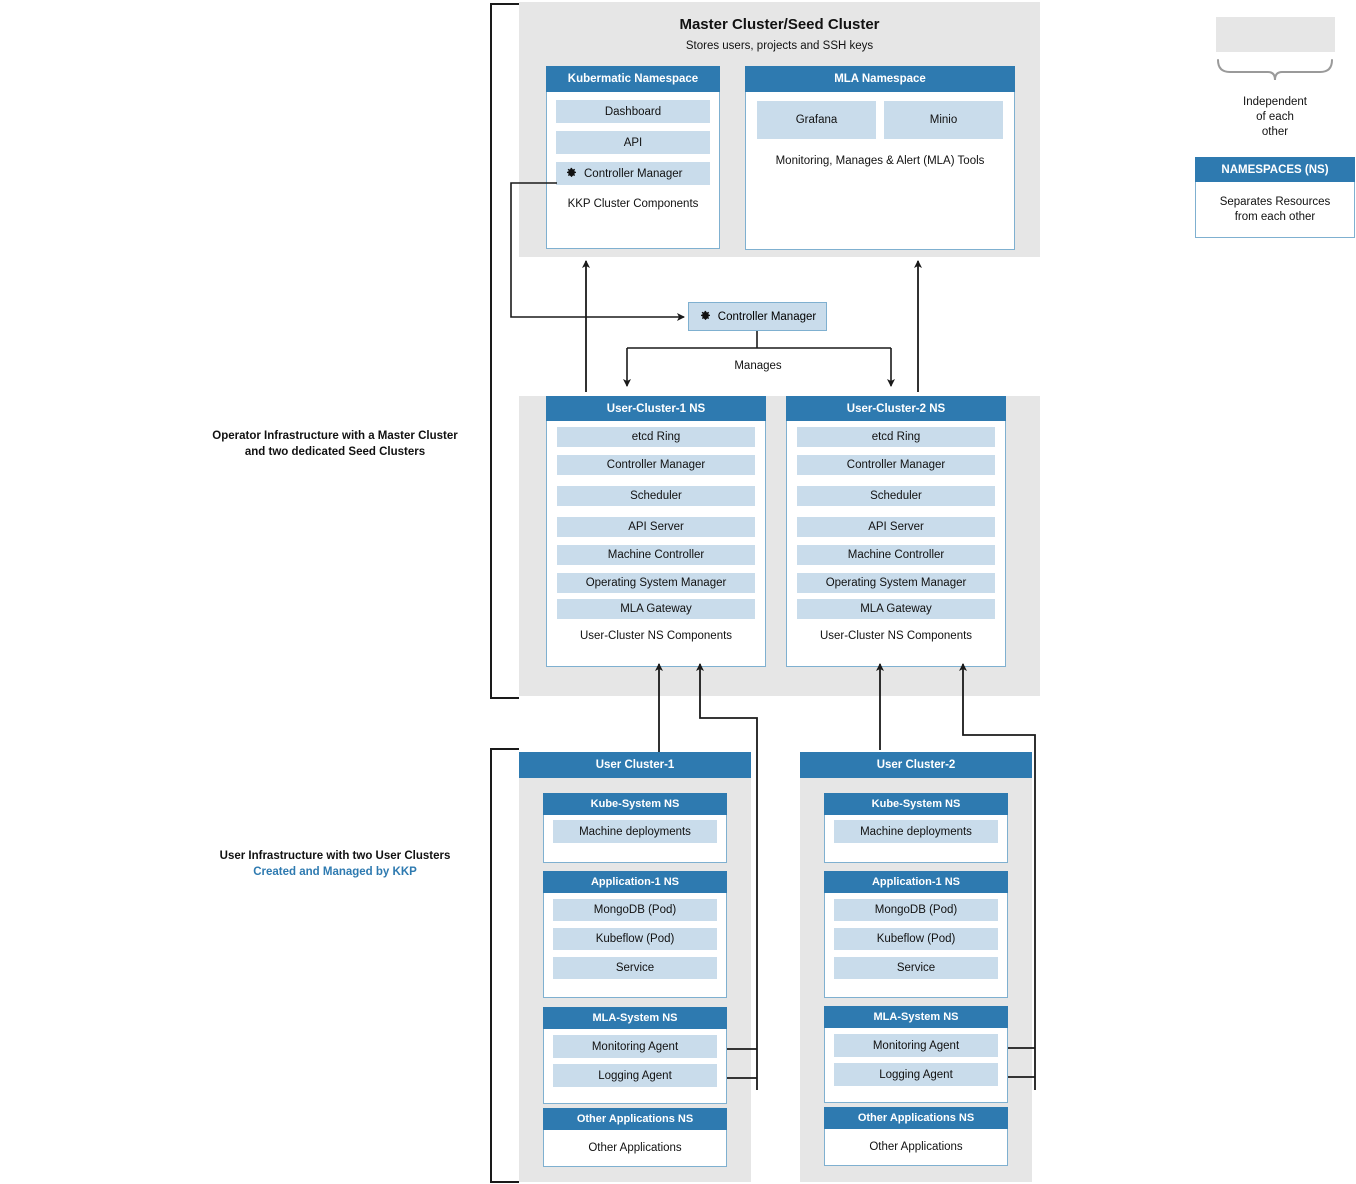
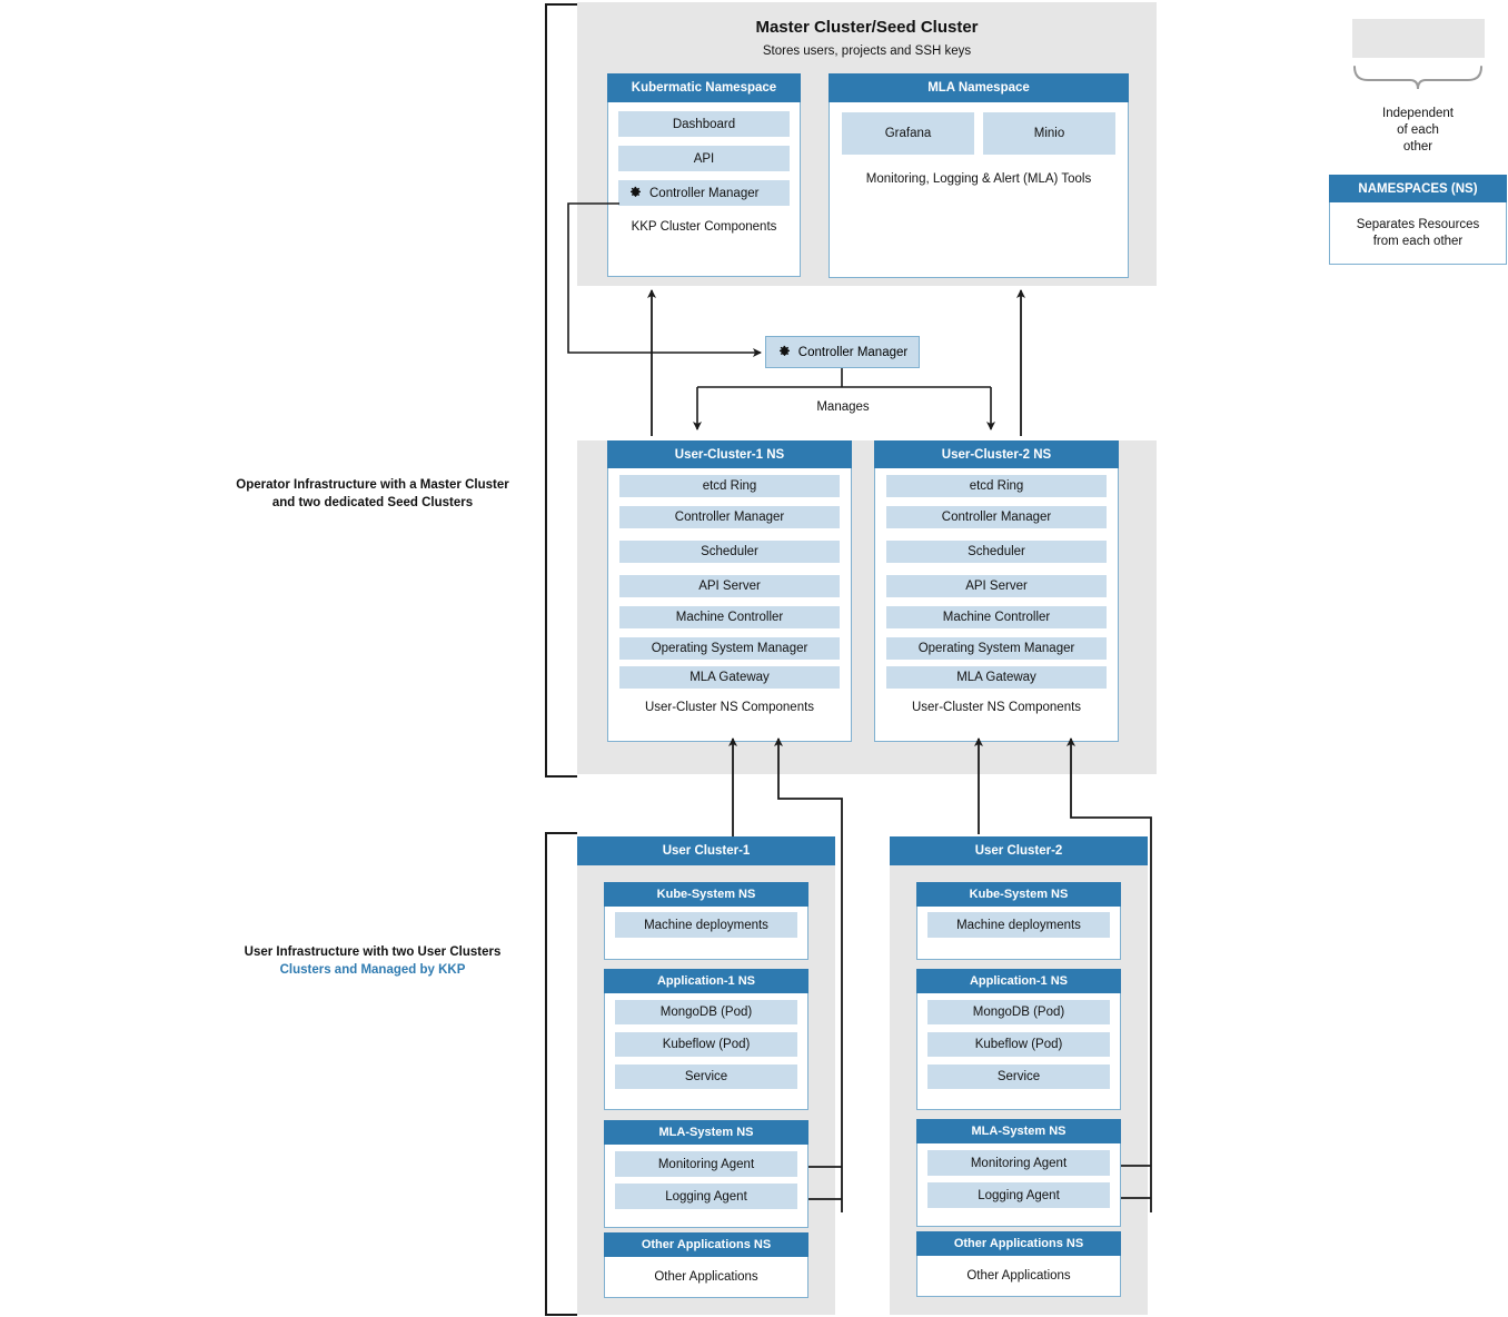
  Master Cluster/Seed Cluster
  Stores users, projects and SSH keys
  Kubermatic Namespace
  Dashboard
  API
  Controller Manager
  KKP Cluster Components
  MLA Namespace
  Grafana
  Minio
- Monitoring, Manages & Alert (MLA) Tools
+ Monitoring, Logging & Alert (MLA) Tools
  Controller Manager
  Manages
  User-Cluster-1 NS
  etcd Ring
  Controller Manager
  Scheduler
  API Server
  Machine Controller
  Operating System Manager
  MLA Gateway
  User-Cluster NS Components
  User-Cluster-2 NS
  etcd Ring
  Controller Manager
  Scheduler
  API Server
  Machine Controller
  Operating System Manager
  MLA Gateway
  User-Cluster NS Components
  User Cluster-1
  Kube-System NS
  Machine deployments
  Application-1 NS
  MongoDB (Pod)
  Kubeflow (Pod)
  Service
  MLA-System NS
  Monitoring Agent
  Logging Agent
  Other Applications NS
  Other Applications
  User Cluster-2
  Kube-System NS
  Machine deployments
  Application-1 NS
  MongoDB (Pod)
  Kubeflow (Pod)
  Service
  MLA-System NS
  Monitoring Agent
  Logging Agent
  Other Applications NS
  Other Applications
  Operator Infrastructure with a Master Cluster
  and two dedicated Seed Clusters
  User Infrastructure with two User Clusters
- Created and Managed by KKP
+ Clusters and Managed by KKP
  Independent
  of each
  other
  NAMESPACES (NS)
  Separates Resources
  from each other
